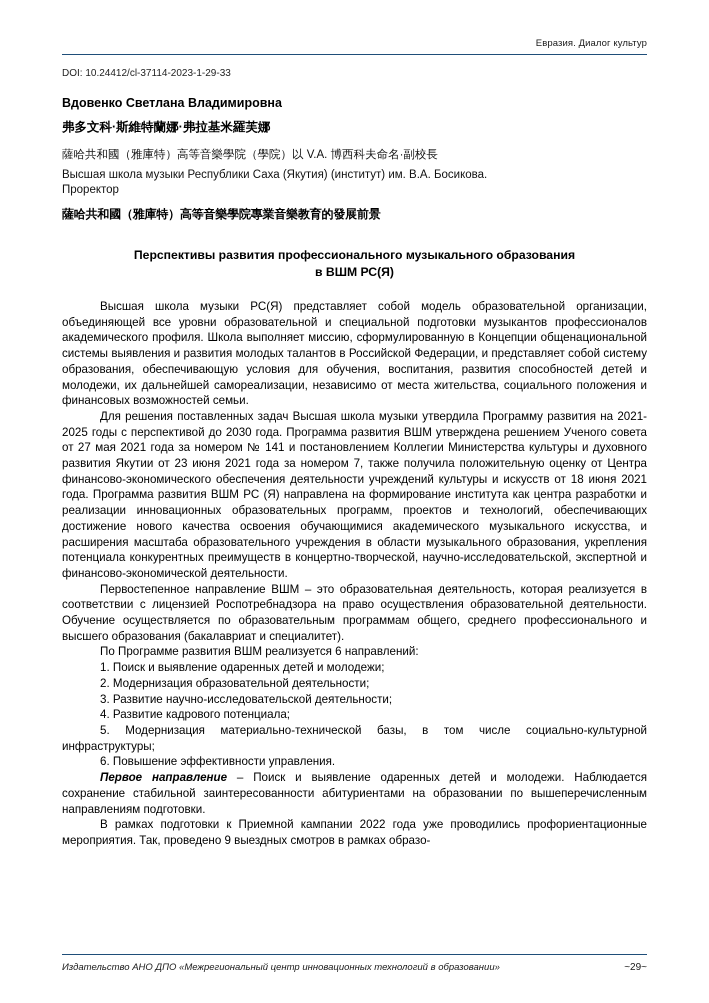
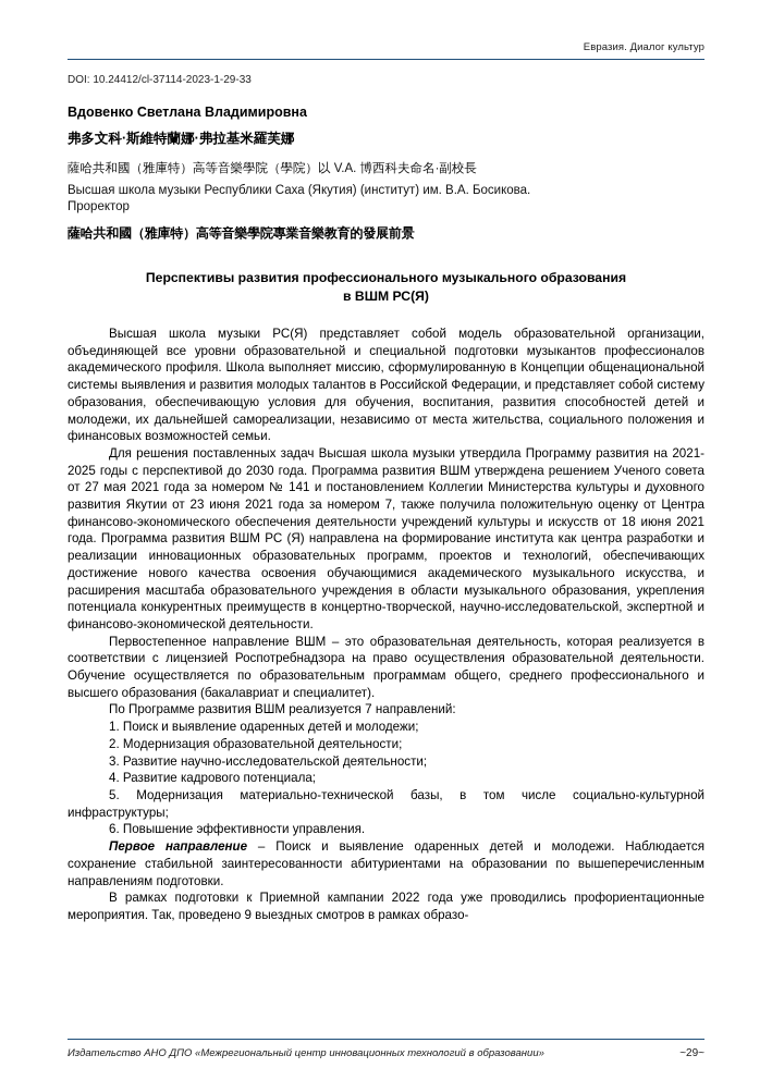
  Евразия. Диалог культур
  DOI: 10.24412/cl-37114-2023-1-29-33
  Вдовенко Светлана Владимировна
  弗多文科·斯維特蘭娜·弗拉基米羅芙娜
  薩哈共和國（雅庫特）高等音樂學院（學院）以 V.A. 博西科夫命名·副校長
  Высшая школа музыки Республики Саха (Якутия) (институт) им. В.А. Босикова.
  Проректор
  薩哈共和國（雅庫特）高等音樂學院專業音樂教育的發展前景
  Перспективы развития профессионального музыкального образования
  в ВШМ РС(Я)
  Высшая школа музыки РС(Я) представляет собой модель образовательной организации, объединяющей все уровни образовательной и специальной подготовки музыкантов профессионалов академического профиля. Школа выполняет миссию, сформулированную в Концепции общенациональной системы выявления и развития молодых талантов в Российской Федерации, и представляет собой систему образования, обеспечивающую условия для обучения, воспитания, развития способностей детей и молодежи, их дальнейшей самореализации, независимо от места жительства, социального положения и финансовых возможностей семьи.
  Для решения поставленных задач Высшая школа музыки утвердила Программу развития на 2021-2025 годы с перспективой до 2030 года. Программа развития ВШМ утверждена решением Ученого совета от 27 мая 2021 года за номером № 141 и постановлением Коллегии Министерства культуры и духовного развития Якутии от 23 июня 2021 года за номером 7, также получила положительную оценку от Центра финансово-экономического обеспечения деятельности учреждений культуры и искусств от 18 июня 2021 года. Программа развития ВШМ РС (Я) направлена на формирование института как центра разработки и реализации инновационных образовательных программ, проектов и технологий, обеспечивающих достижение нового качества освоения обучающимися академического музыкального искусства, и расширения масштаба образовательного учреждения в области музыкального образования, укрепления потенциала конкурентных преимуществ в концертно-творческой, научно-исследовательской, экспертной и финансово-экономической деятельности.
  Первостепенное направление ВШМ – это образовательная деятельность, которая реализуется в соответствии с лицензией Роспотребнадзора на право осуществления образовательной деятельности. Обучение осуществляется по образовательным программам общего, среднего профессионального и высшего образования (бакалавриат и специалитет).
- По Программе развития ВШМ реализуется 6 направлений:
+ По Программе развития ВШМ реализуется 7 направлений:
  1. Поиск и выявление одаренных детей и молодежи;
  2. Модернизация образовательной деятельности;
  3. Развитие научно-исследовательской деятельности;
  4. Развитие кадрового потенциала;
  5. Модернизация материально-технической базы, в том числе социально-культурной инфраструктуры;
  6. Повышение эффективности управления.
  Первое направление – Поиск и выявление одаренных детей и молодежи. Наблюдается сохранение стабильной заинтересованности абитуриентами на образовании по вышеперечисленным направлениям подготовки.
  В рамках подготовки к Приемной кампании 2022 года уже проводились профориентационные мероприятия. Так, проведено 9 выездных смотров в рамках образо-
  Издательство АНО ДПО «Межрегиональный центр инновационных технологий в образовании»
  ~29~
